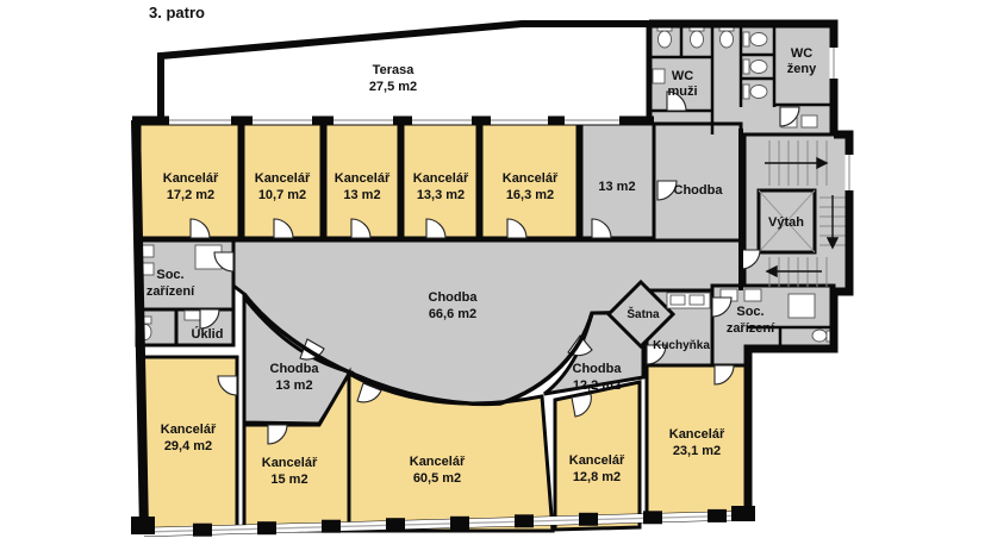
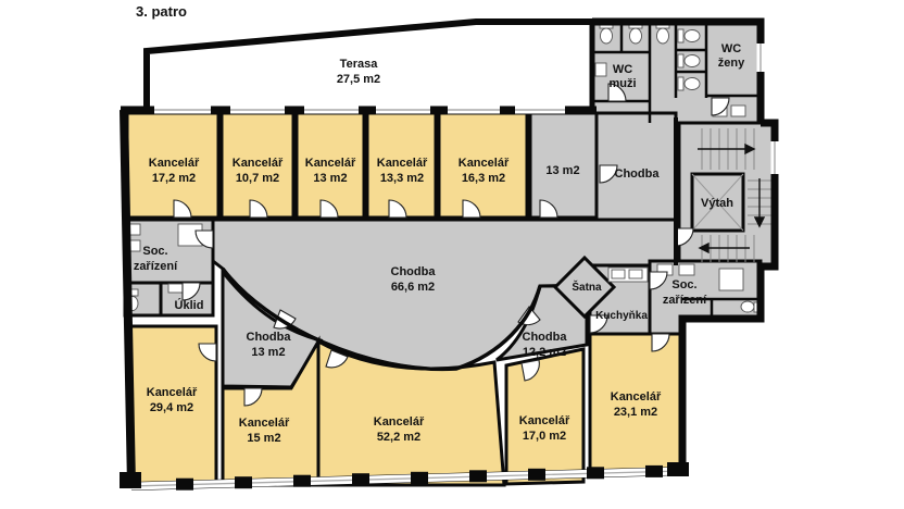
  3. patro
  Terasa
  27,5 m2
  Kancelář
  17,2 m2
  Kancelář
  10,7 m2
  Kancelář
  13 m2
  Kancelář
  13,3 m2
  Kancelář
  16,3 m2
  13 m2
  Chodba
  WC
  muži
  WC
  ženy
  Výtah
  Soc.
  zařízení
  Úklid
  Chodba
  66,6 m2
  Šatna
  Kuchyňka
  Soc.
  zařízení
  Chodba
  13 m2
  Kancelář
  29,4 m2
  Kancelář
  15 m2
  Kancelář
- 60,5 m2
+ 52,2 m2
  Chodba
  12,2 m2
  Kancelář
- 12,8 m2
+ 17,0 m2
  Kancelář
  23,1 m2
